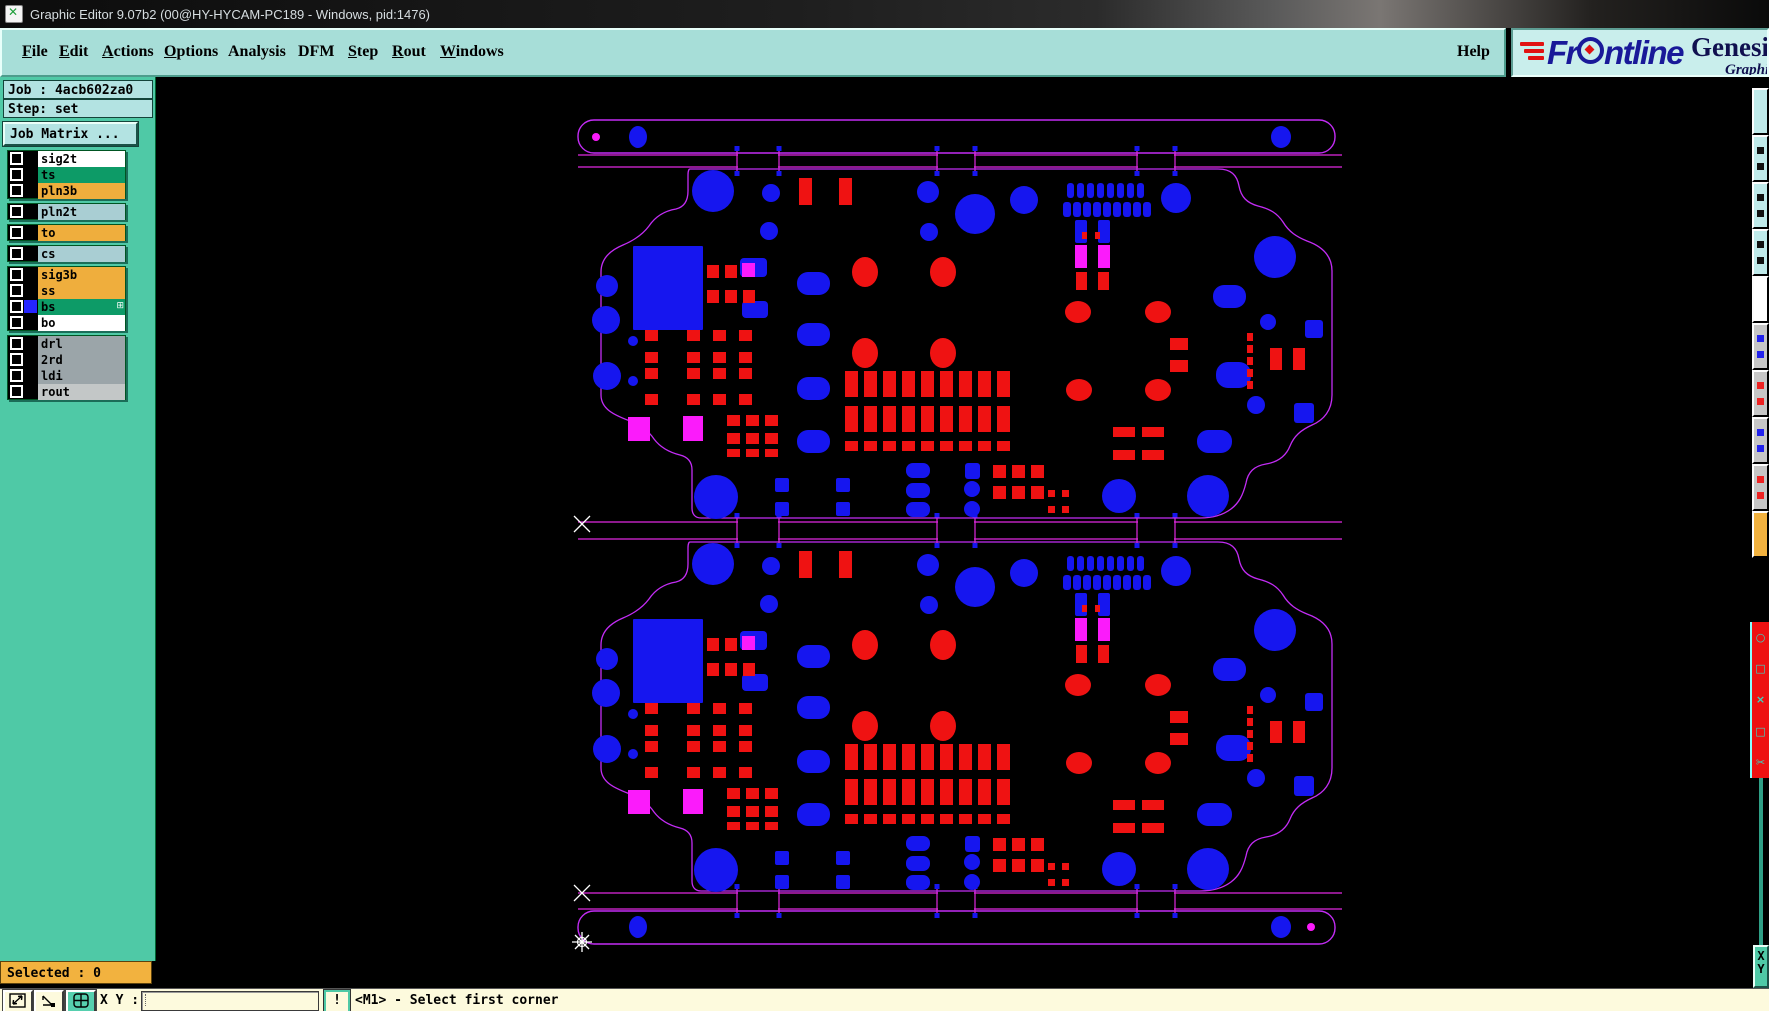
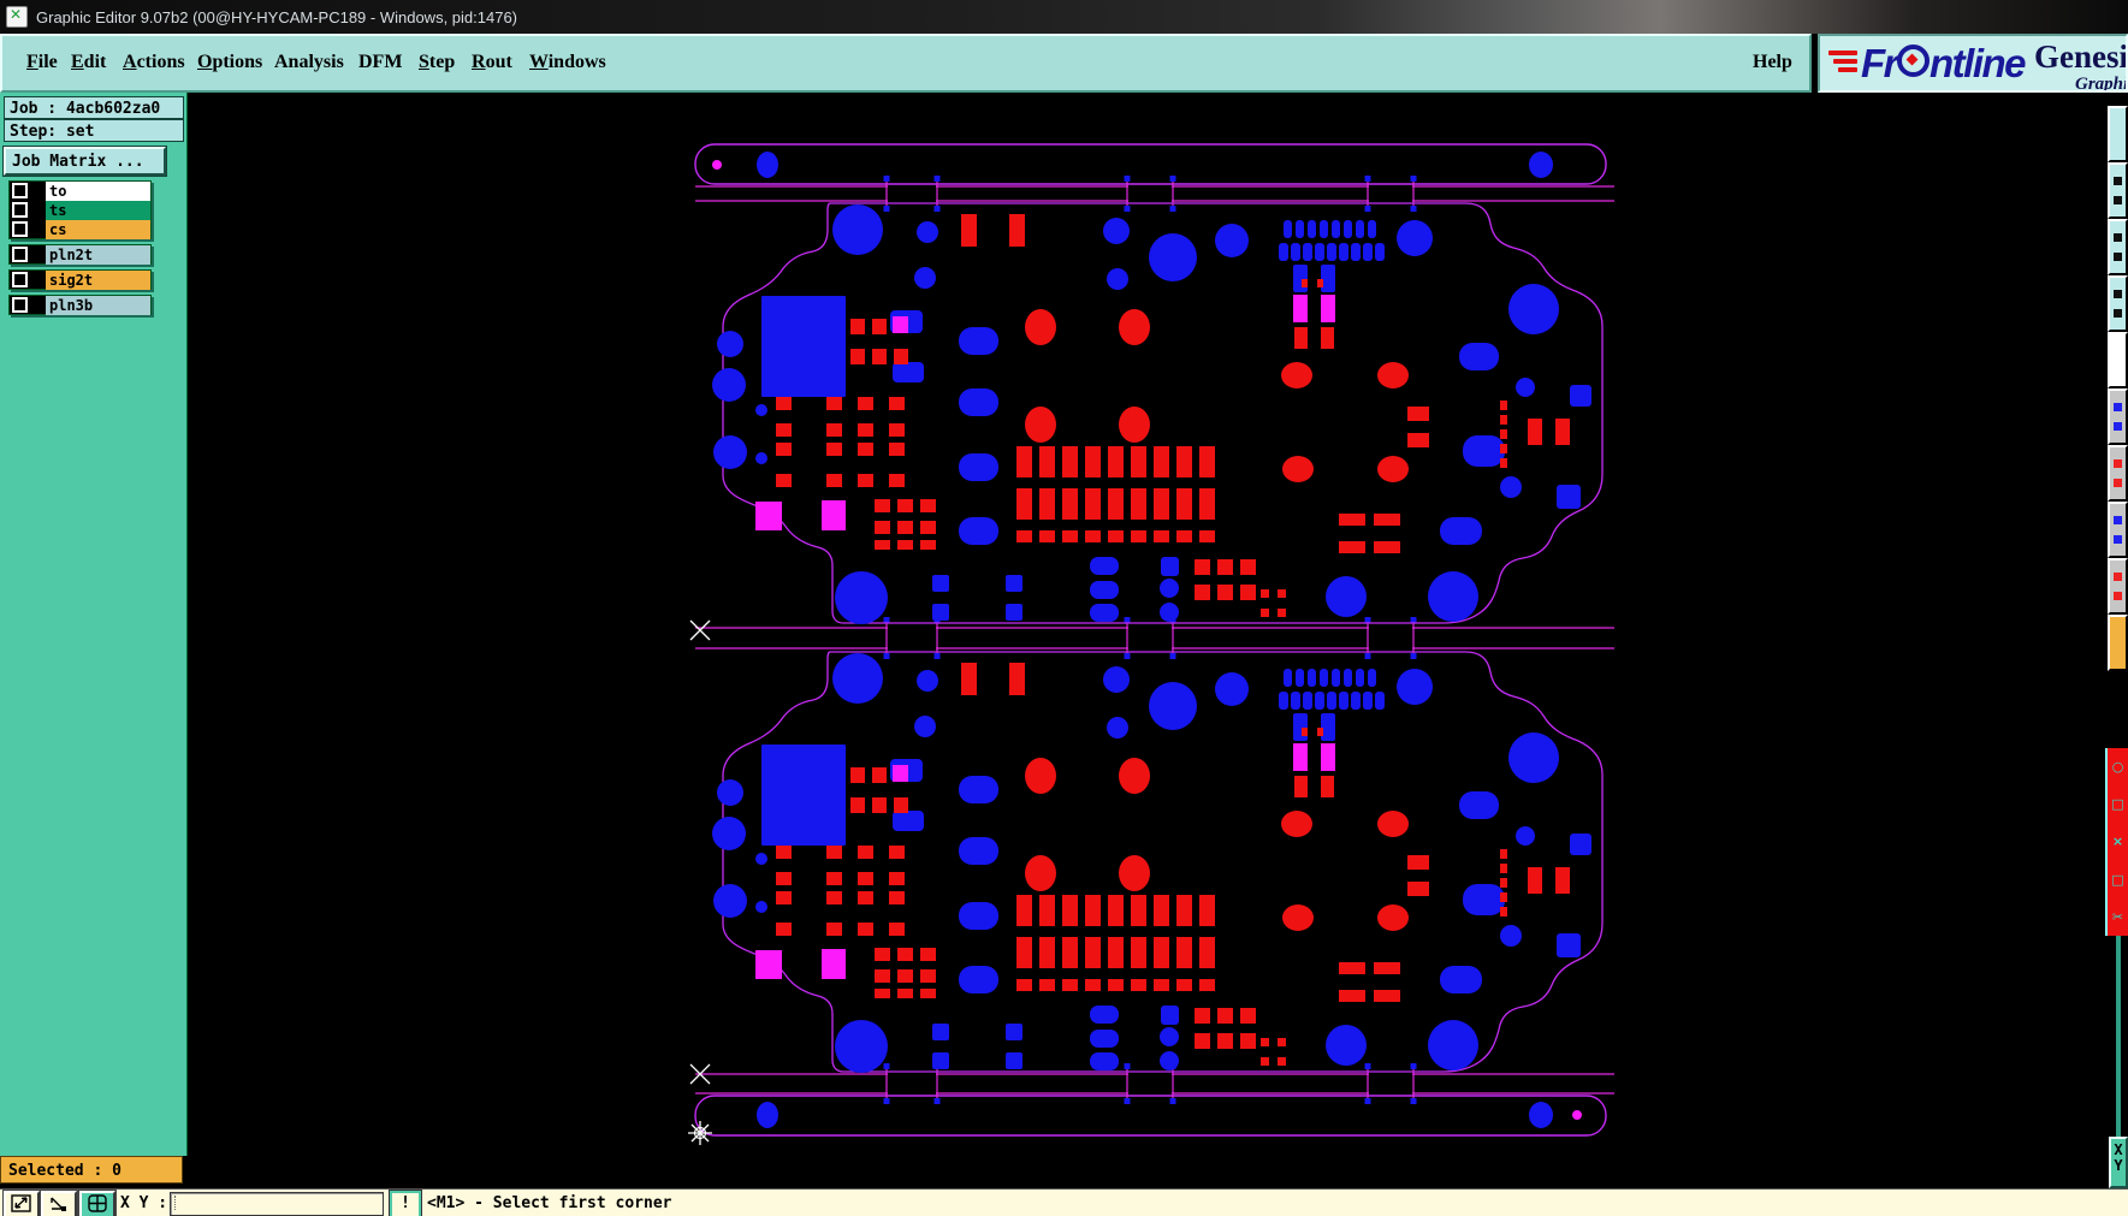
  Graphic Editor 9.07b2 (00@HY-HYCAM-PC189 - Windows, pid:1476)
  File
  Edit
  Actions
  Options
  Analysis
  DFM
  Step
  Rout
  Windows
  Help
  Fr ntline
  Genesi
  Job : 4acb602za0
  Step: set
  Job Matrix ...
- sig2t
+ to
  ts
- pln3b
+ cs
  pln2t
- to
+ sig2t
- cs
+ pln3b
- sig3b
- ss
- bs
- ⊞
- bo
- drl
- 2rd
- ldi
- rout
  ○
  □
  ×
  □
  ✂
  X
  Y
  Selected : 0
  X Y :
  !
  <M1> - Select first corner
